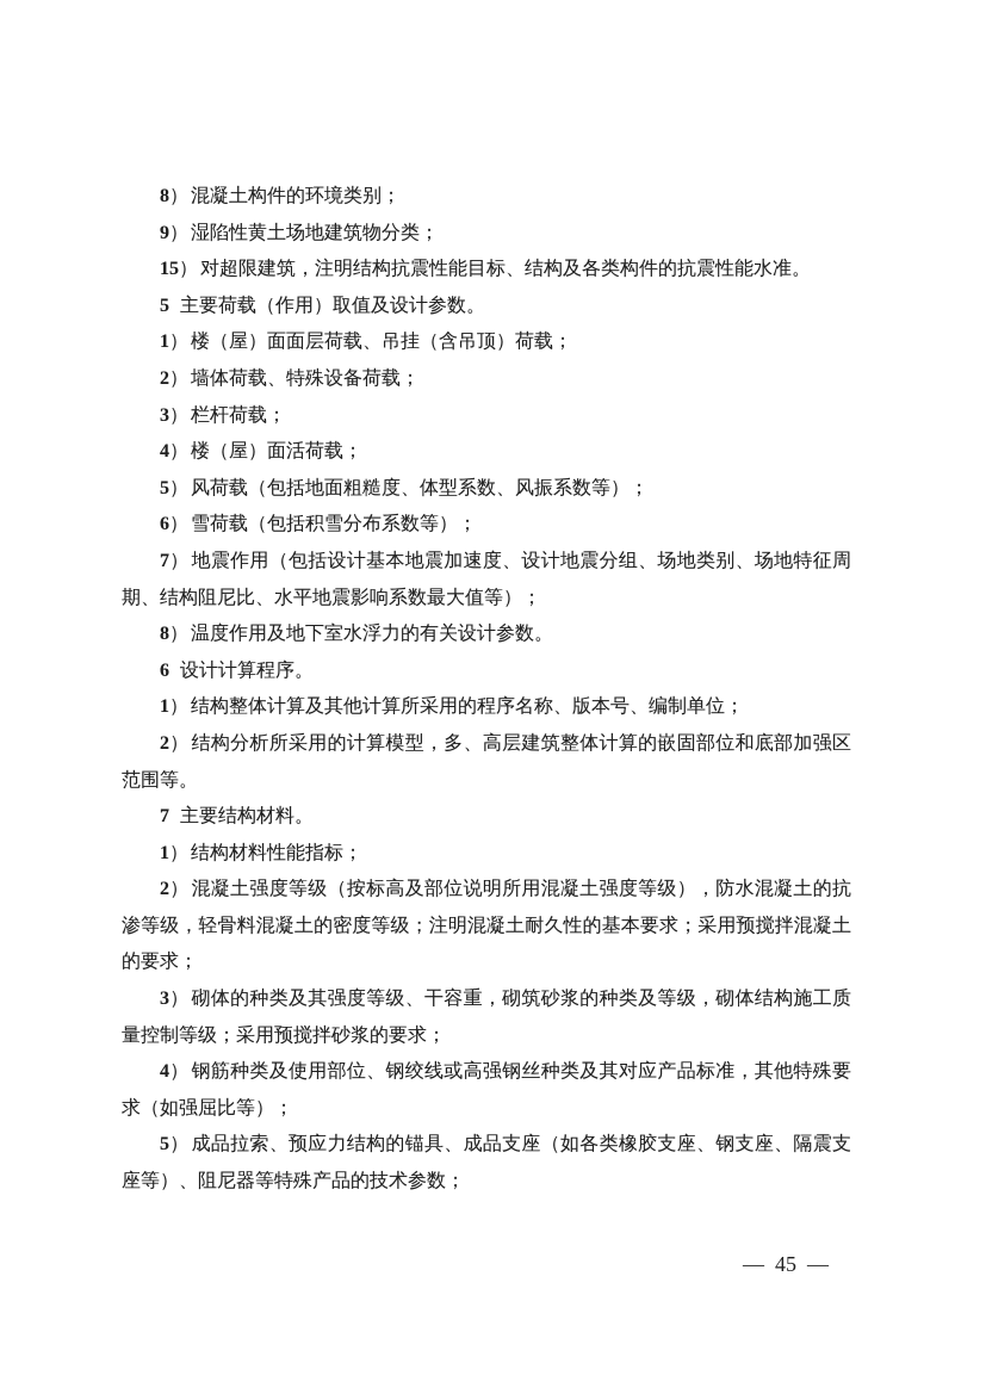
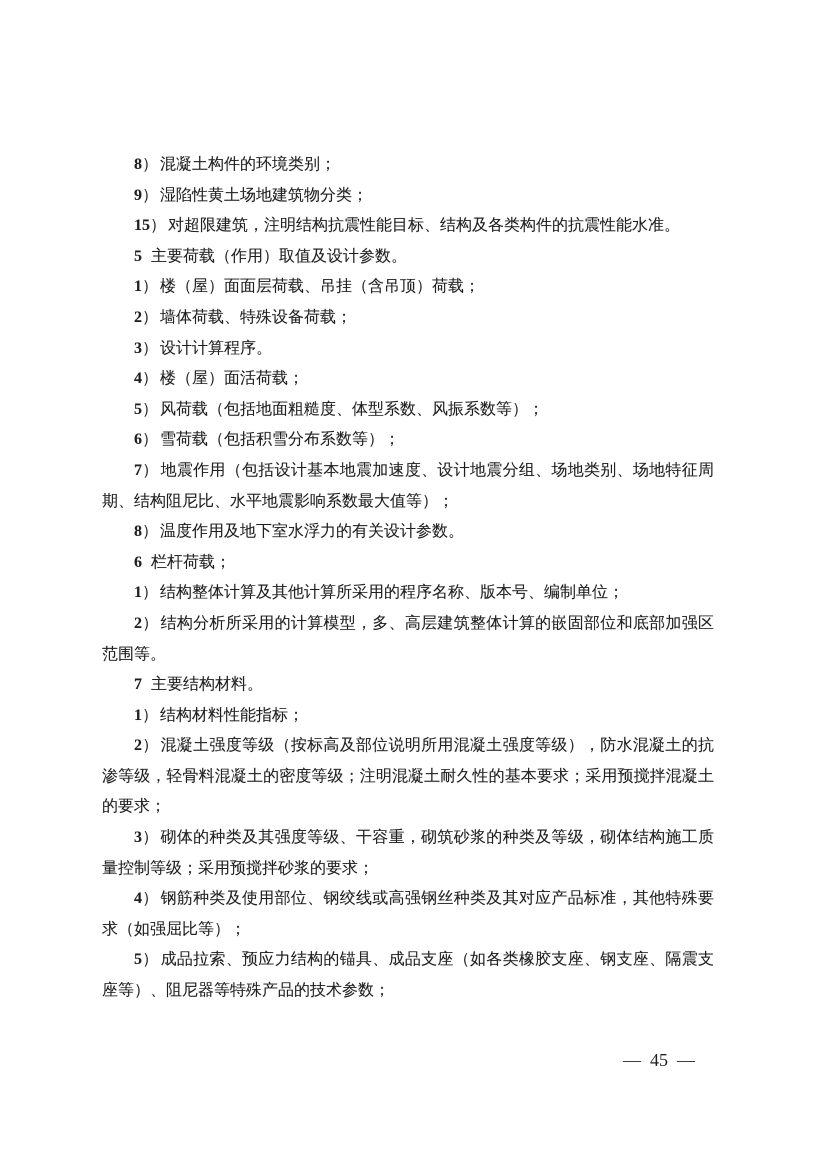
  8）混凝土构件的环境类别；
  9）湿陷性黄土场地建筑物分类；
  15）对超限建筑，注明结构抗震性能目标、结构及各类构件的抗震性能水准。
  5 主要荷载（作用）取值及设计参数。
  1）楼（屋）面面层荷载、吊挂（含吊顶）荷载；
  2）墙体荷载、特殊设备荷载；
- 3）栏杆荷载；
+ 3）设计计算程序。
  4）楼（屋）面活荷载；
  5）风荷载（包括地面粗糙度、体型系数、风振系数等）；
  6）雪荷载（包括积雪分布系数等）；
  7）地震作用（包括设计基本地震加速度、设计地震分组、场地类别、场地特征周期、结构阻尼比、水平地震影响系数最大值等）；
  8）温度作用及地下室水浮力的有关设计参数。
- 6 设计计算程序。
+ 6 栏杆荷载；
  1）结构整体计算及其他计算所采用的程序名称、版本号、编制单位；
  2）结构分析所采用的计算模型，多、高层建筑整体计算的嵌固部位和底部加强区范围等。
  7 主要结构材料。
  1）结构材料性能指标；
  2）混凝土强度等级（按标高及部位说明所用混凝土强度等级），防水混凝土的抗渗等级，轻骨料混凝土的密度等级；注明混凝土耐久性的基本要求；采用预搅拌混凝土的要求；
  3）砌体的种类及其强度等级、干容重，砌筑砂浆的种类及等级，砌体结构施工质量控制等级；采用预搅拌砂浆的要求；
  4）钢筋种类及使用部位、钢绞线或高强钢丝种类及其对应产品标准，其他特殊要求（如强屈比等）；
  5）成品拉索、预应力结构的锚具、成品支座（如各类橡胶支座、钢支座、隔震支座等）、阻尼器等特殊产品的技术参数；
  — 45 —
